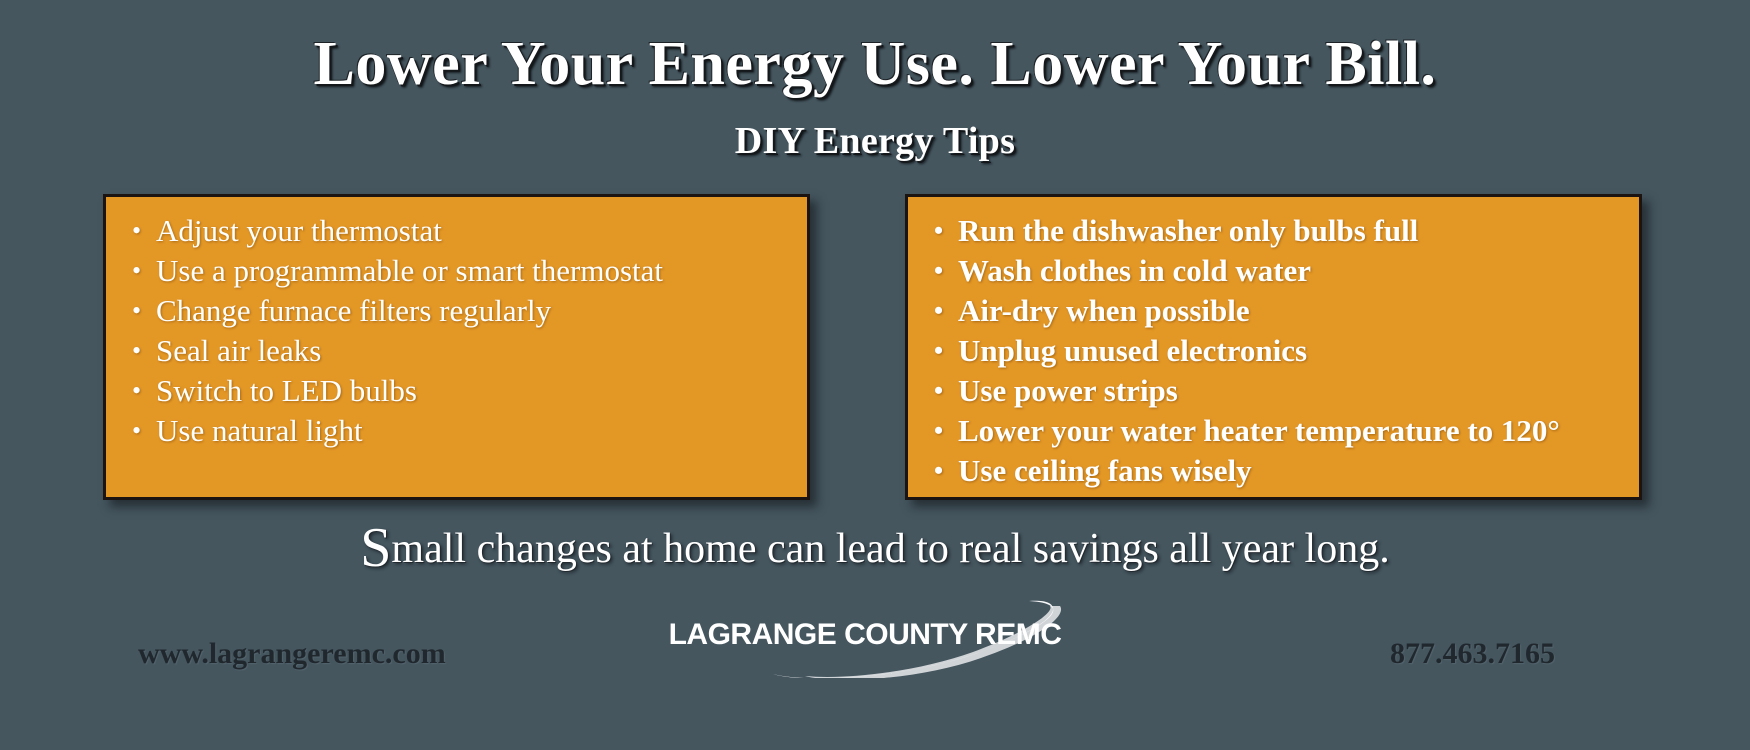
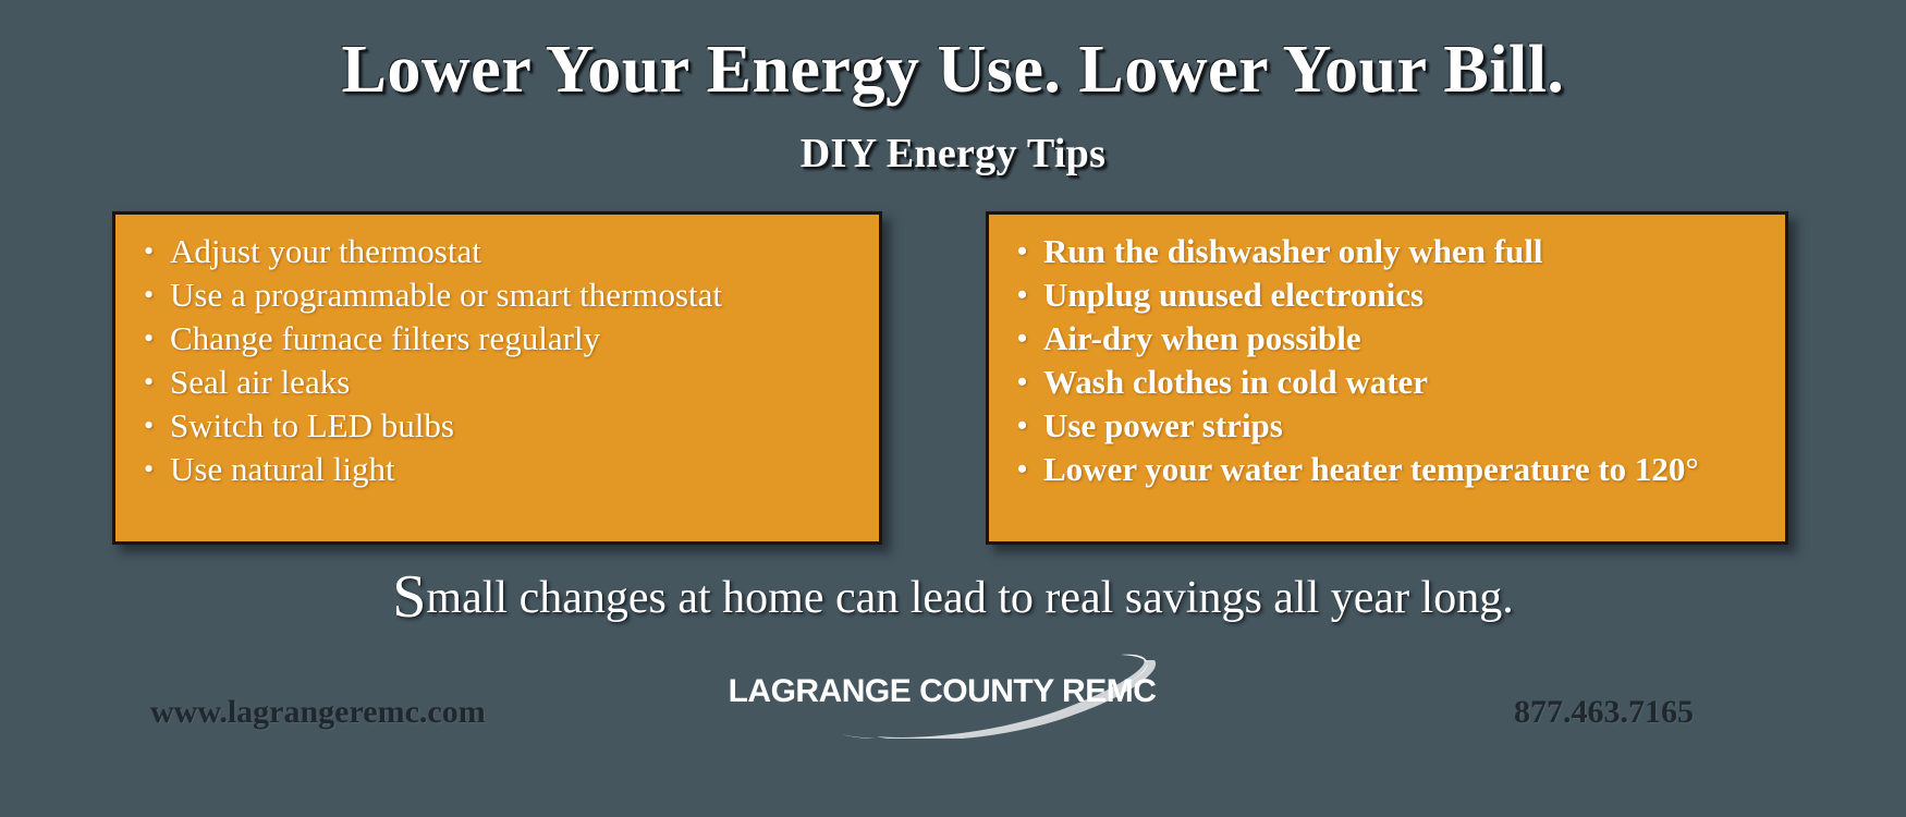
  Lower Your Energy Use. Lower Your Bill.
  DIY Energy Tips
  Adjust your thermostat
  Use a programmable or smart thermostat
  Change furnace filters regularly
  Seal air leaks
  Switch to LED bulbs
  Use natural light
- Run the dishwasher only bulbs full
+ Run the dishwasher only when full
- Wash clothes in cold water
+ Unplug unused electronics
  Air-dry when possible
- Unplug unused electronics
+ Wash clothes in cold water
  Use power strips
  Lower your water heater temperature to 120°
- Use ceiling fans wisely
  Small changes at home can lead to real savings all year long.
  LAGRANGE COUNTY REMC
  www.lagrangeremc.com
  877.463.7165
